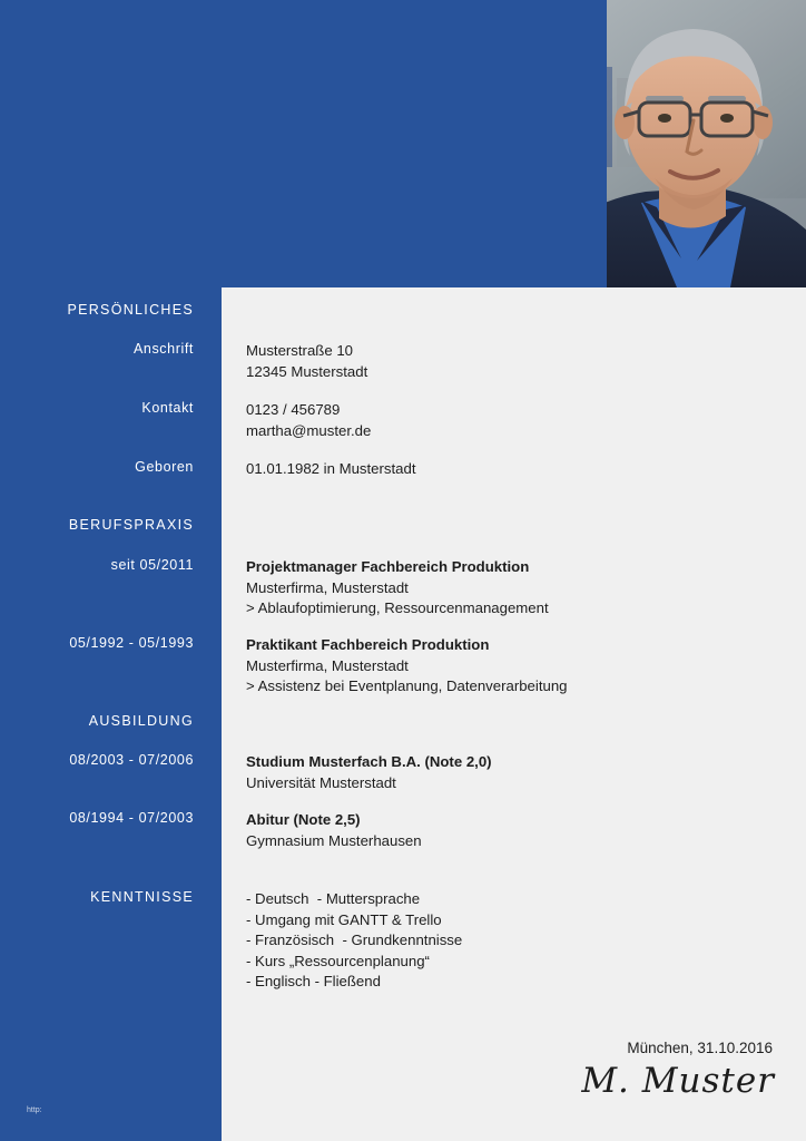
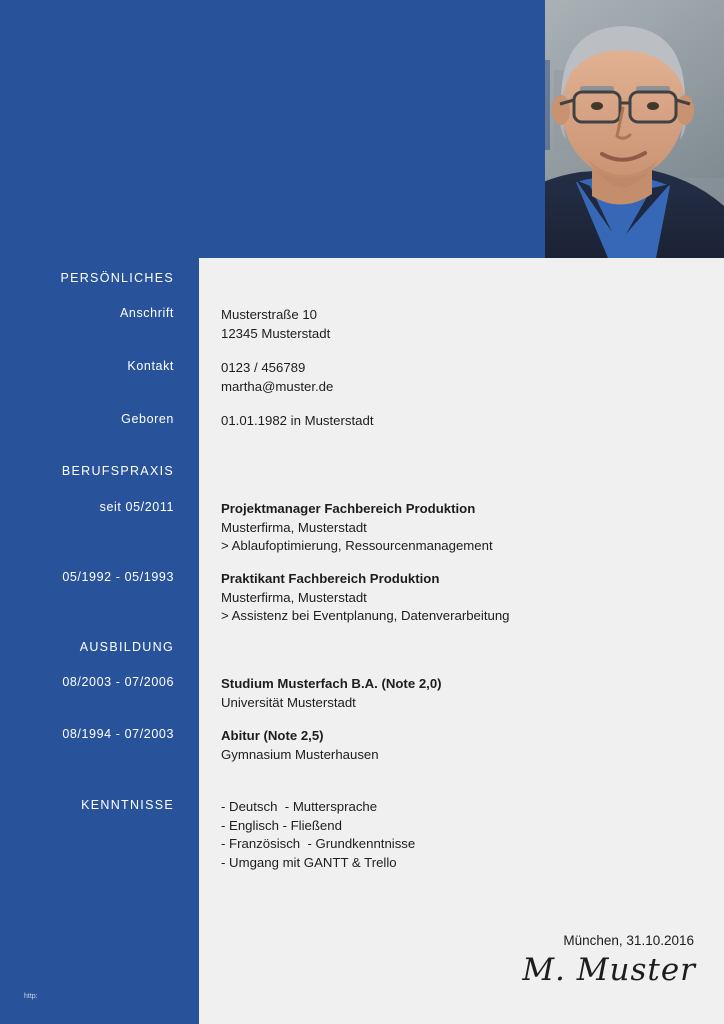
  PERSÖNLICHES
  Anschrift
  Musterstraße 10
  12345 Musterstadt
  Kontakt
  0123 / 456789
  martha@muster.de
  Geboren
  01.01.1982 in Musterstadt
  BERUFSPRAXIS
  seit 05/2011
  Projektmanager Fachbereich Produktion
  Musterfirma, Musterstadt
  > Ablaufoptimierung, Ressourcenmanagement
  05/1992 - 05/1993
  Praktikant Fachbereich Produktion
  Musterfirma, Musterstadt
  > Assistenz bei Eventplanung, Datenverarbeitung
  AUSBILDUNG
  08/2003 - 07/2006
  Studium Musterfach B.A. (Note 2,0)
  Universität Musterstadt
  08/1994 - 07/2003
  Abitur (Note 2,5)
  Gymnasium Musterhausen
  KENNTNISSE
  - Deutsch - Muttersprache
- - Umgang mit GANTT & Trello
+ - Englisch - Fließend
  - Französisch - Grundkenntnisse
- - Kurs „Ressourcenplanung“
- - Englisch - Fließend
+ - Umgang mit GANTT & Trello
  München, 31.10.2016
  M. Muster
